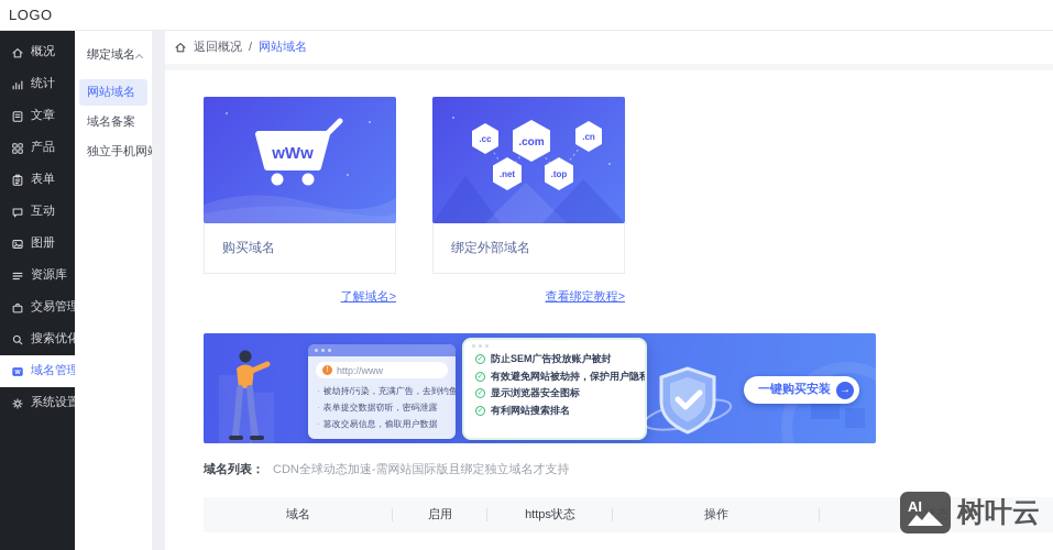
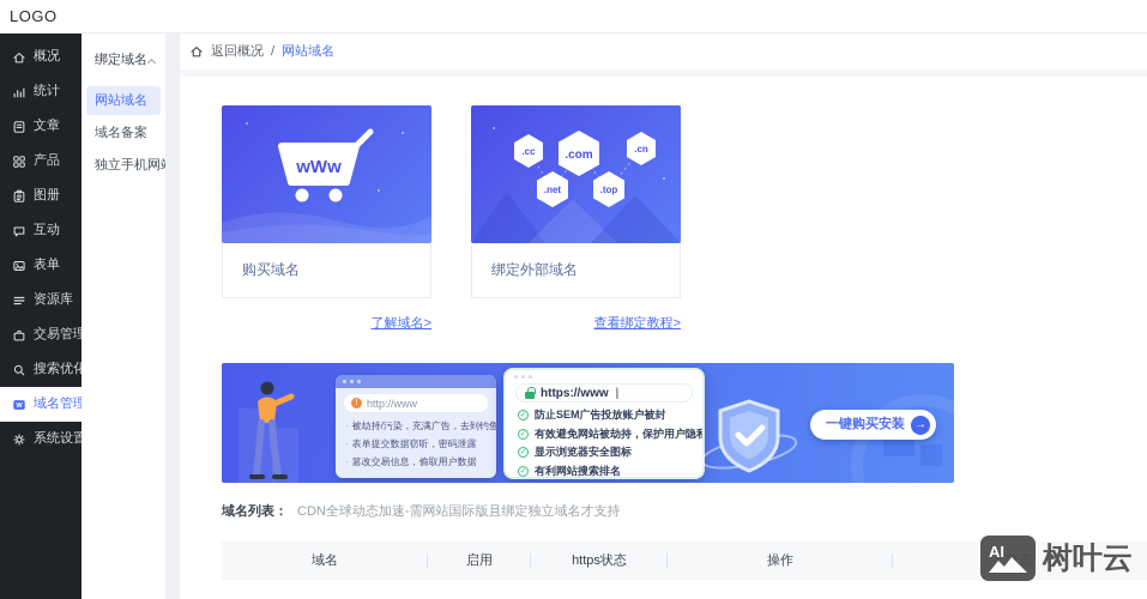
  LOGO
  概况
  统计
  文章
  产品
- 表单
+ 图册
  互动
- 图册
+ 表单
  资源库
  交易管理
  搜索优化
  域名管理
  系统设置
  绑定域名
  网站域名
  域名备案
  独立手机网
  返回概况
  /
  网站域名
  wWw
  购买域名
  .cc
  .com
  .cn
  .net
  .top
  绑定外部域名
  了解域名>
  查看绑定教程>
  http://www
  被劫持/污染，充满广告，去到钓鱼
  表单提交数据窃听，密码泄露
  篡改交易信息，偷取用户数据
+ https://www
+ |
  防止SEM广告投放账户被封
  有效避免网站被劫持，保护用户隐私
  显示浏览器安全图标
  有利网站搜索排名
  一键购买安装
  →
  域名列表：
  CDN全球动态加速-需网站国际版且绑定独立域名才支持
  域名
  启用
  https状态
  操作
  AI
  树叶云
